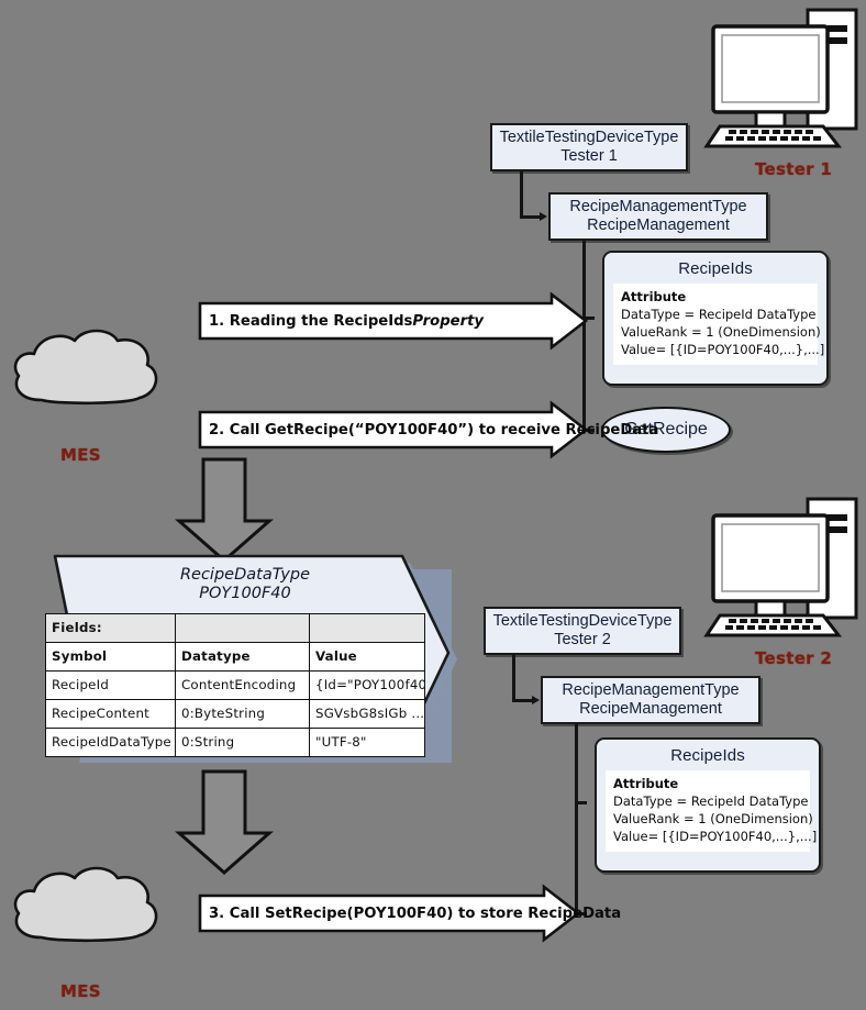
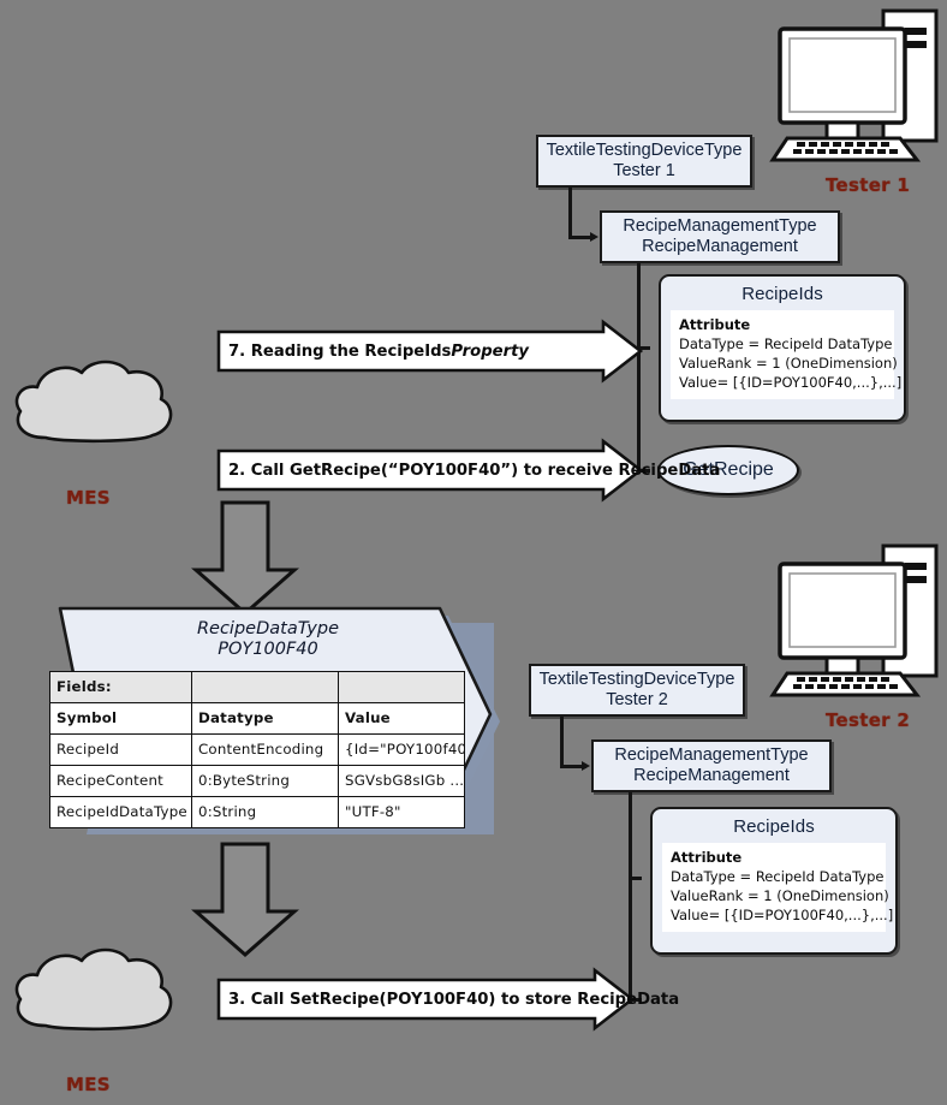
  Tester 1
  Tester 2
  TextileTestingDeviceType
  Tester 1
  RecipeManagementType
  RecipeManagement
  RecipeIds
  Attribute
  DataType = RecipeId DataType
  ValueRank = 1 (OneDimension)
  Value= [{ID=POY100F40,...},...]
  GetRecipe
- 1. Reading the RecipeIds
+ 7. Reading the RecipeIds
  Property
  2. Call GetRecipe(“POY100F40”) to receive RecipeData
  MES
  MES
  RecipeDataType
  POY100F40
  Fields:
  Symbol	Datatype	Value
  RecipeId	ContentEncoding	{Id="POY100f40
  RecipeContent	0:ByteString	SGVsbG8sIGb ...
  RecipeIdDataType	0:String	"UTF-8"
  TextileTestingDeviceType
  Tester 2
  RecipeManagementType
  RecipeManagement
  RecipeIds
  Attribute
  DataType = RecipeId DataType
  ValueRank = 1 (OneDimension)
  Value= [{ID=POY100F40,...},...]
  3. Call SetRecipe(POY100F40) to store RecipeData
